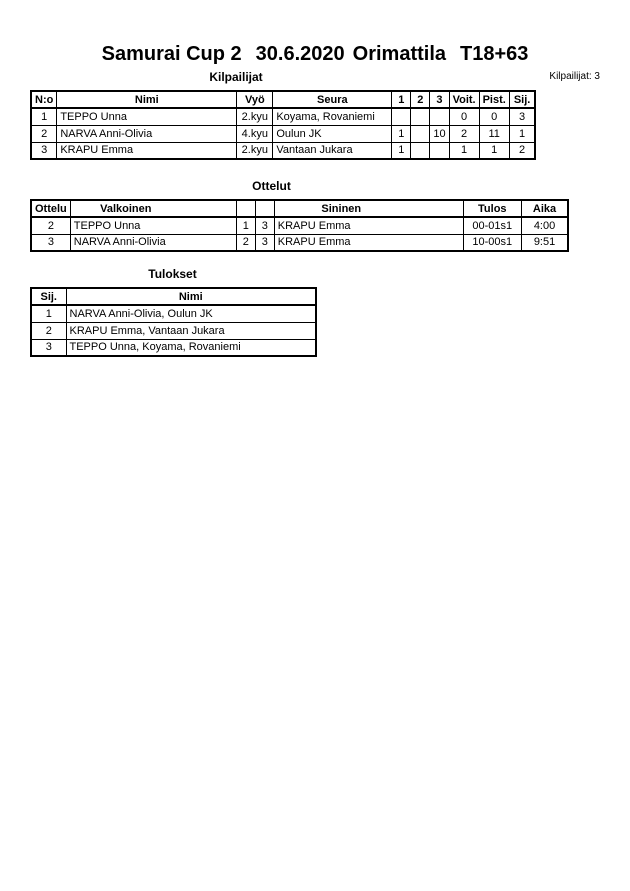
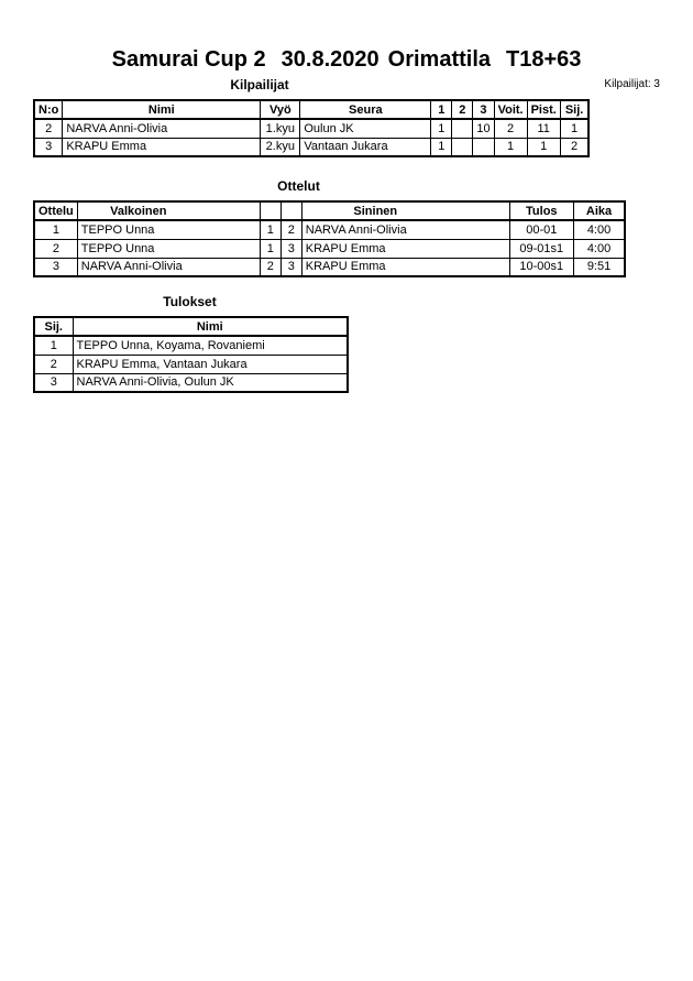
- Samurai Cup 2 30.6.2020 Orimattila T18+63
+ Samurai Cup 2 30.8.2020 Orimattila T18+63
  Kilpailijat
  Kilpailijat: 3
  N:o	Nimi	Vyö	Seura	1	2	3	Voit.	Pist.	Sij.
- 1	TEPPO Unna	2.kyu	Koyama, Rovaniemi				0	0	3
- 2	NARVA Anni-Olivia	4.kyu	Oulun JK	1		10	2	11	1
+ 2	NARVA Anni-Olivia	1.kyu	Oulun JK	1		10	2	11	1
  3	KRAPU Emma	2.kyu	Vantaan Jukara	1			1	1	2
  Ottelut
  Ottelu	Valkoinen			Sininen	Tulos	Aika
+ 1	TEPPO Unna	1	2	NARVA Anni-Olivia	00-01	4:00
- 2	TEPPO Unna	1	3	KRAPU Emma	00-01s1	4:00
+ 2	TEPPO Unna	1	3	KRAPU Emma	09-01s1	4:00
  3	NARVA Anni-Olivia	2	3	KRAPU Emma	10-00s1	9:51
  Tulokset
  Sij.	Nimi
- 1	NARVA Anni-Olivia, Oulun JK
+ 1	TEPPO Unna, Koyama, Rovaniemi
  2	KRAPU Emma, Vantaan Jukara
- 3	TEPPO Unna, Koyama, Rovaniemi
+ 3	NARVA Anni-Olivia, Oulun JK
